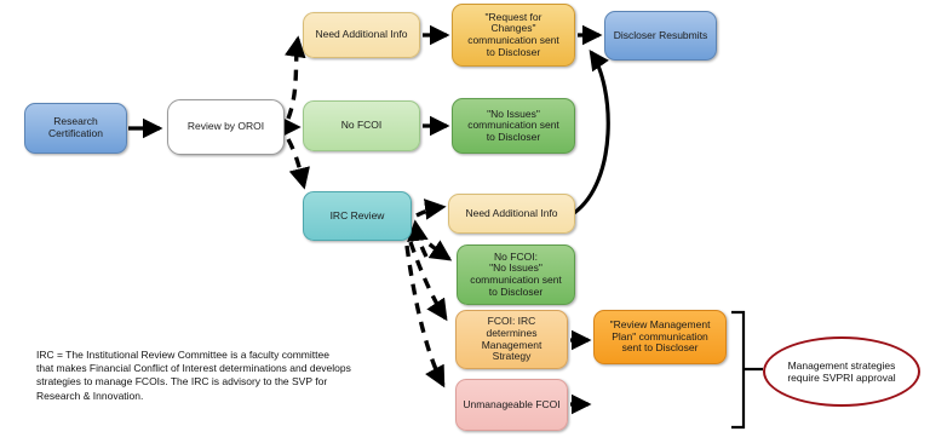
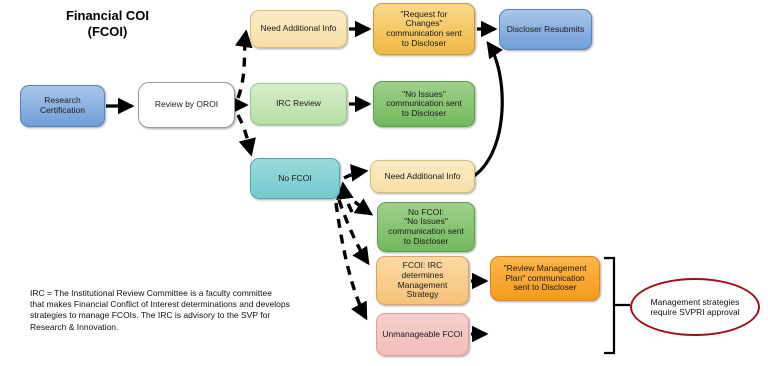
+ Financial COI
+ (FCOI)
  Research
  Certification
  Review by OROI
  Need Additional Info
  "Request for
  Changes"
  communication sent
  to Discloser
  Discloser Resubmits
- No FCOI
+ IRC Review
  "No Issues"
  communication sent
  to Discloser
- IRC Review
+ No FCOI
  Need Additional Info
  No FCOI:
  "No Issues"
  communication sent
  to Discloser
  FCOI: IRC
  determines
  Management
  Strategy
  "Review Management
  Plan" communication
  sent to Discloser
  Unmanageable FCOI
  IRC = The Institutional Review Committee is a faculty committee
  that makes Financial Conflict of Interest determinations and develops
  strategies to manage FCOIs. The IRC is advisory to the SVP for
  Research & Innovation.
  Management strategies
  require SVPRI approval
